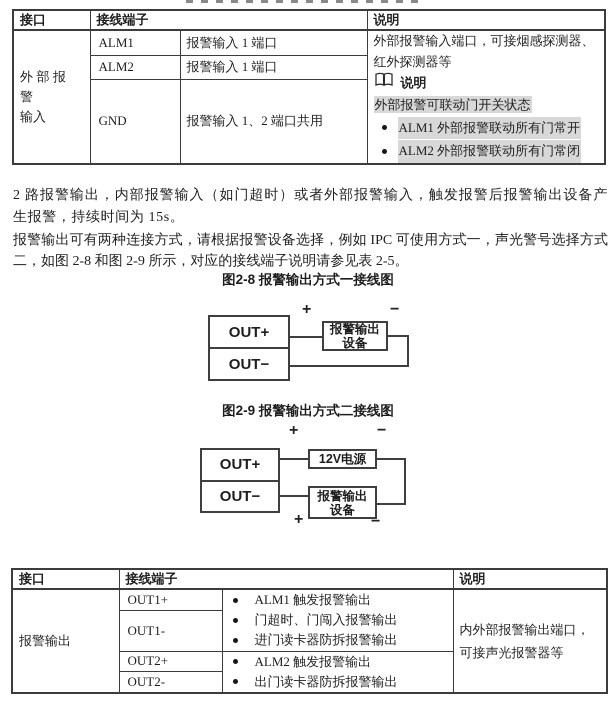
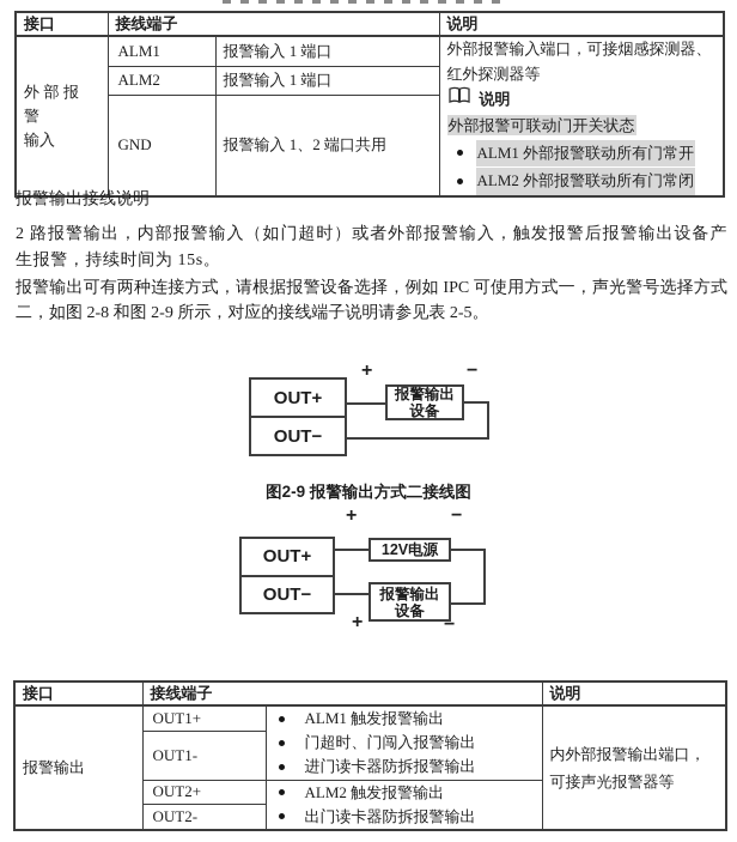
  接口	接线端子	说明
  外部报警 输入	ALM1	报警输入 1 端口	外部报警输入端口，可接烟感探测器、红外探测器等 说明 外部报警可联动门开关状态 ALM1 外部报警联动所有门常开 ALM2 外部报警联动所有门常闭
  ALM2	报警输入 1 端口
  GND	报警输入 1、2 端口共用
+ 报警输出接线说明
  2 路报警输出，内部报警输入（如门超时）或者外部报警输入，触发报警后报警输出设备产生报警，持续时间为 15s。
  报警输出可有两种连接方式，请根据报警设备选择，例如 IPC 可使用方式一，声光警号选择方式二，如图 2-8 和图 2-9 所示，对应的接线端子说明请参见表 2-5。
- 图2-8 报警输出方式一接线图
  +
  −
  OUT+
  OUT−
  报警输出
  设备
  图2-9 报警输出方式二接线图
  +
  −
  OUT+
  OUT−
  12V电源
  报警输出
  设备
  +
  −
  接口	接线端子	说明
  报警输出	OUT1+	ALM1 触发报警输出 门超时、门闯入报警输出 进门读卡器防拆报警输出	内外部报警输出端口，可接声光报警器等
  OUT1-
  OUT2+	ALM2 触发报警输出 出门读卡器防拆报警输出
  OUT2-
